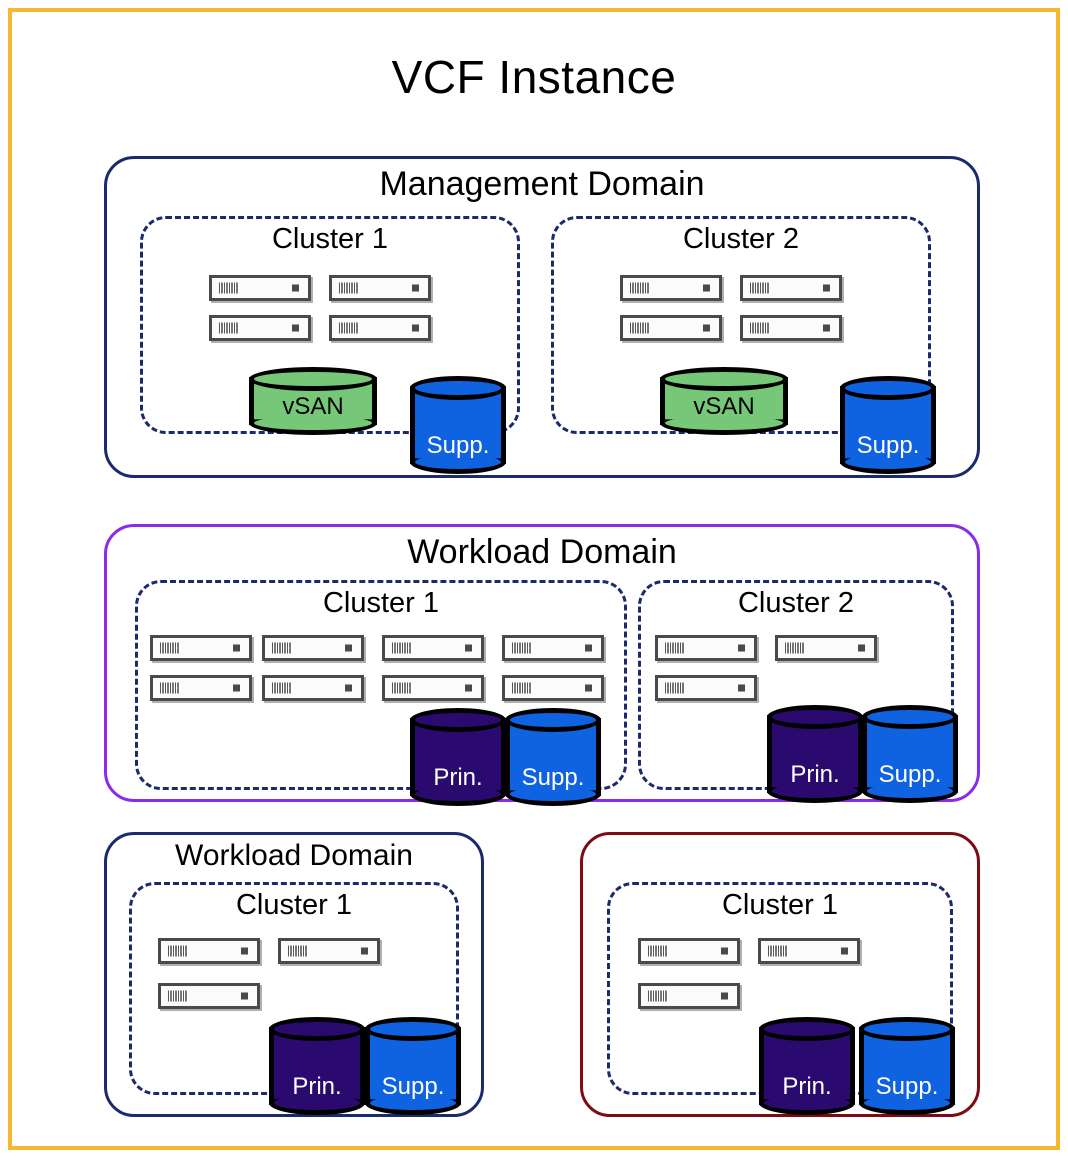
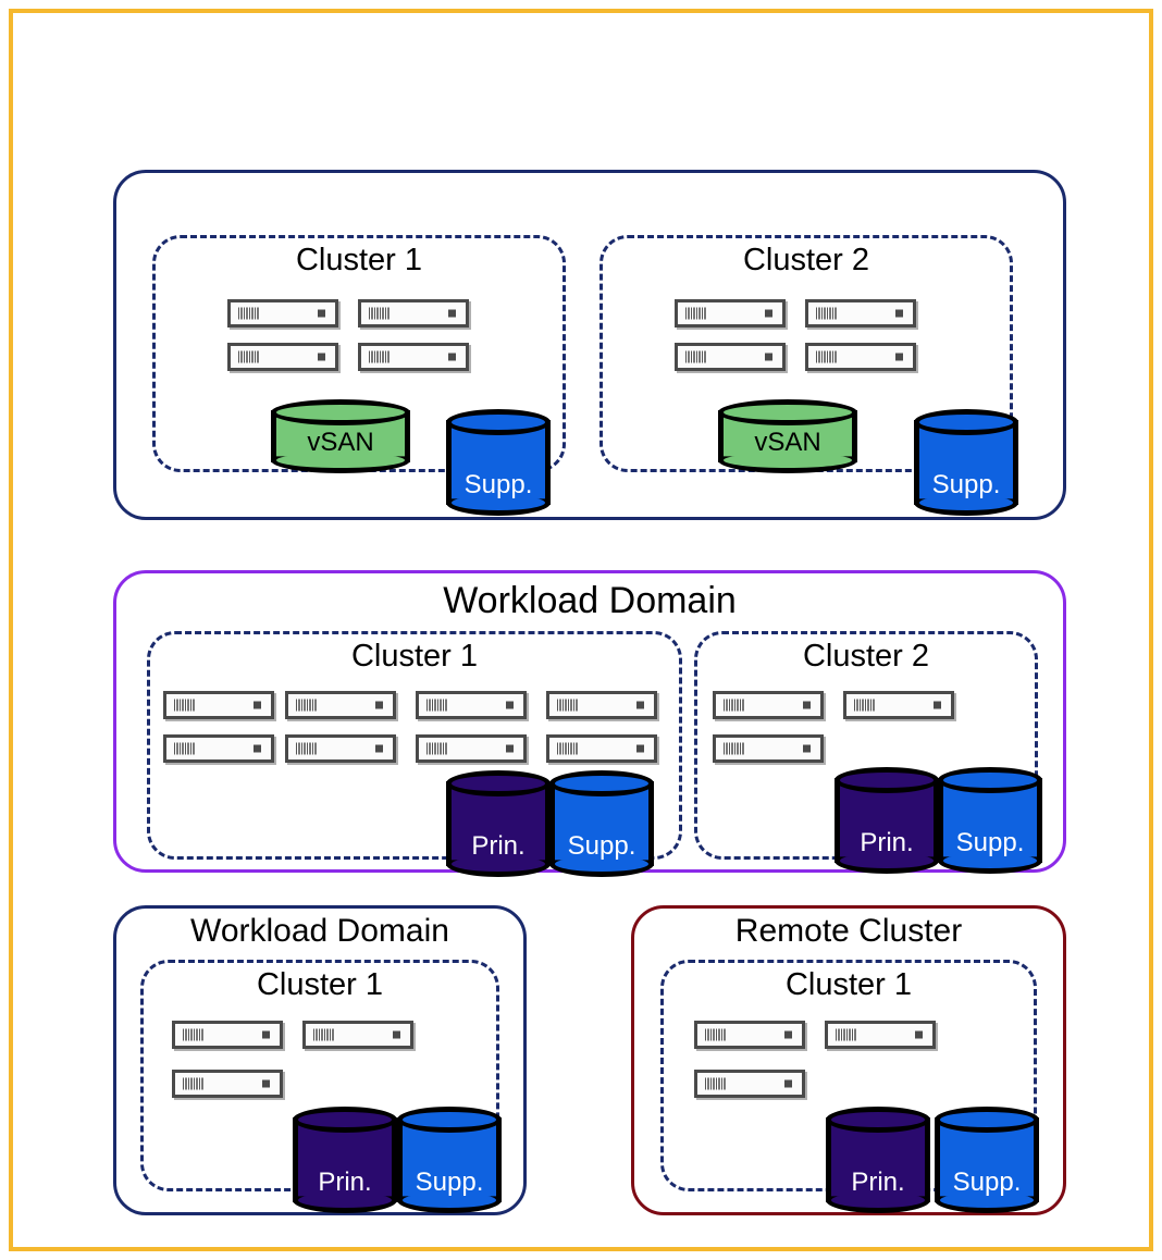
- VCF Instance
- Management Domain
  Cluster 1
  vSAN
  Supp.
  Cluster 2
  vSAN
  Supp.
  Workload Domain
  Cluster 1
  Prin.
  Supp.
  Cluster 2
  Prin.
  Supp.
  Workload Domain
  Cluster 1
  Prin.
  Supp.
+ Remote Cluster
  Cluster 1
  Prin.
  Supp.
